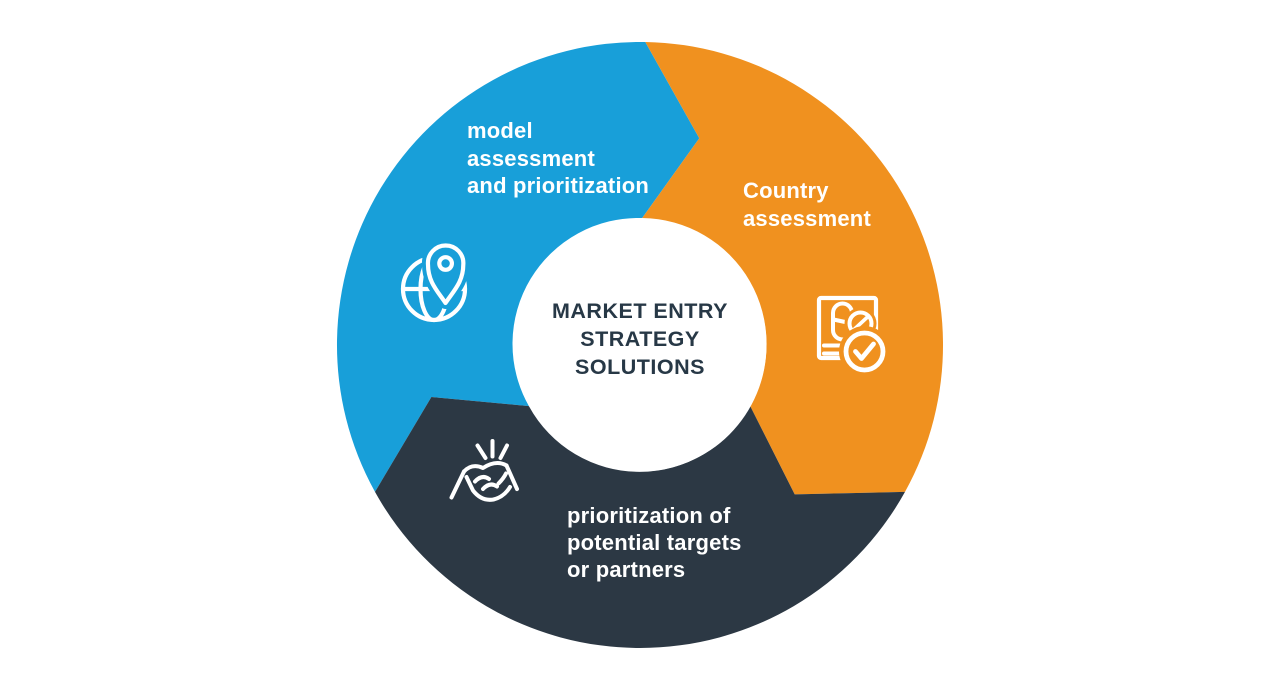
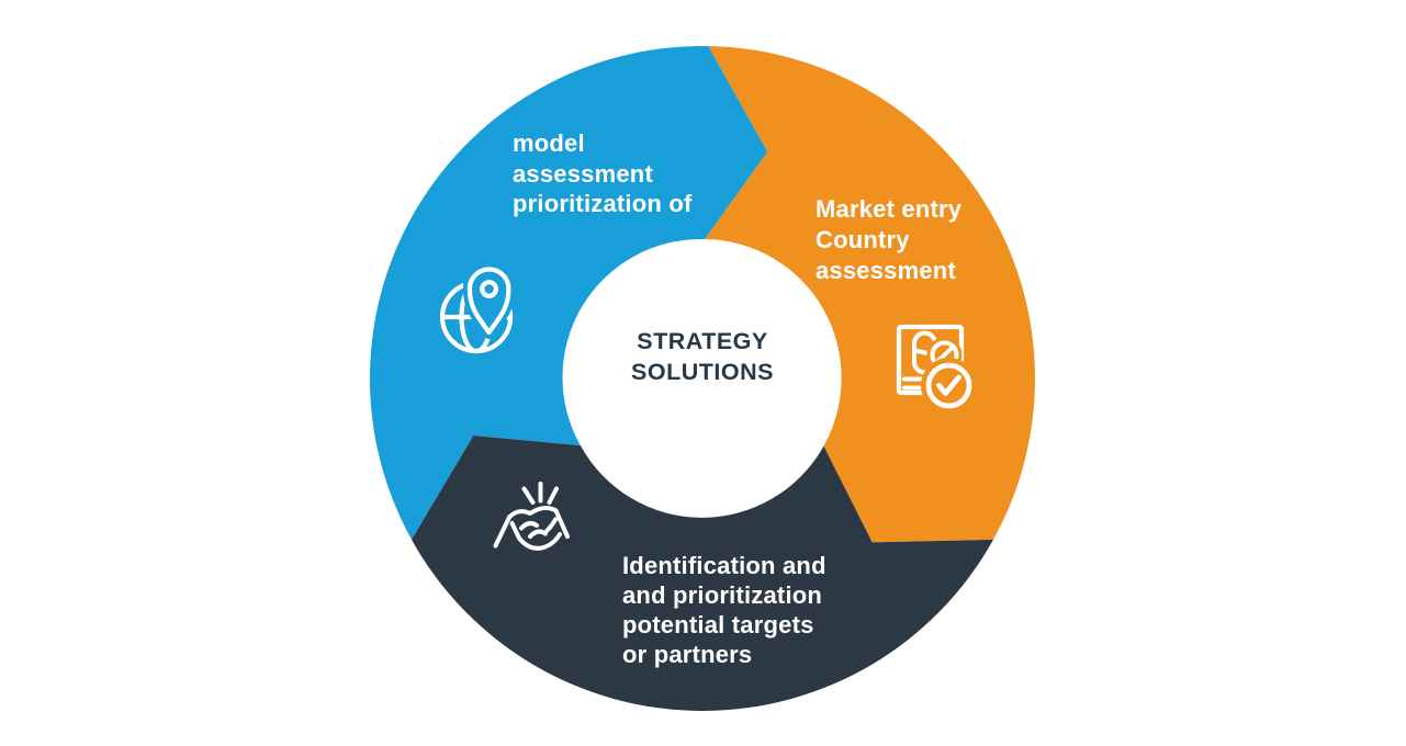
  model
  assessment
- and prioritization
+ prioritization of
+ Market entry
  Country
  assessment
+ Identification and
- prioritization of
+ and prioritization
  potential targets
  or partners
- MARKET ENTRY
  STRATEGY
  SOLUTIONS
